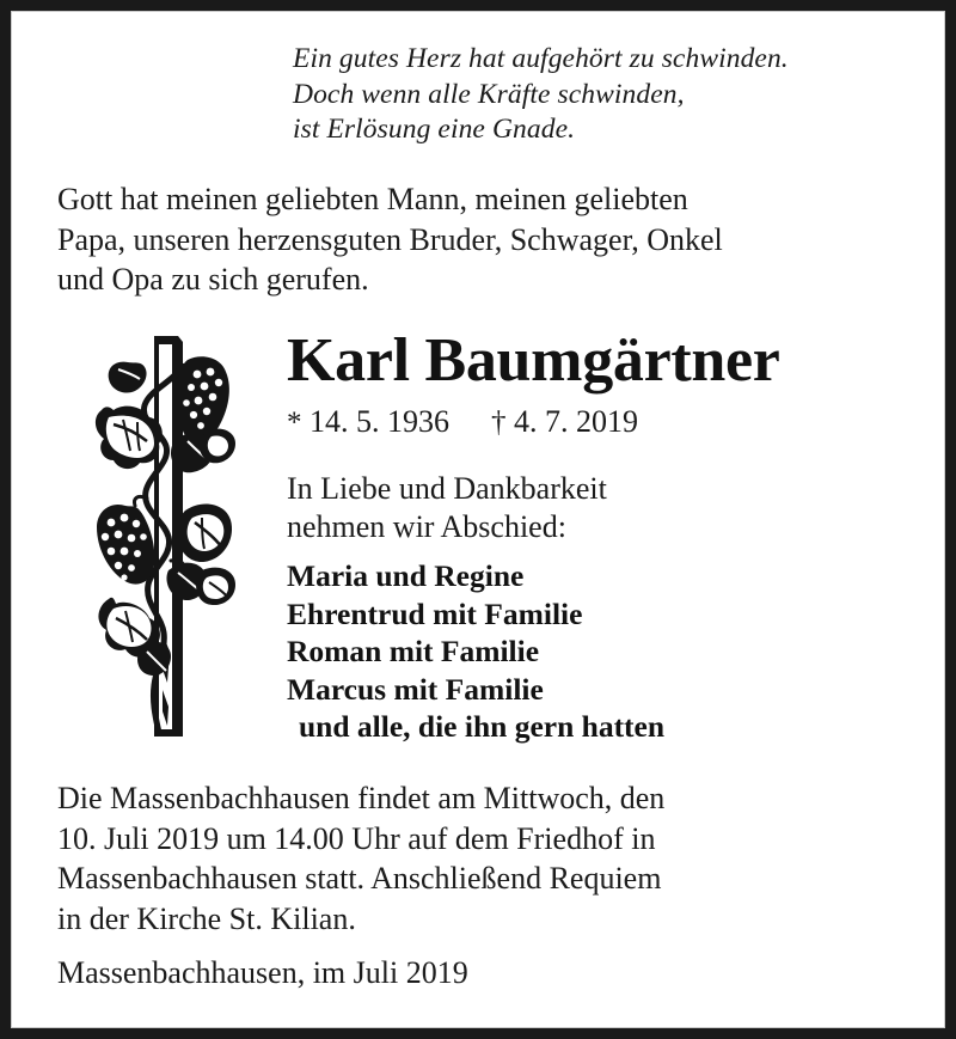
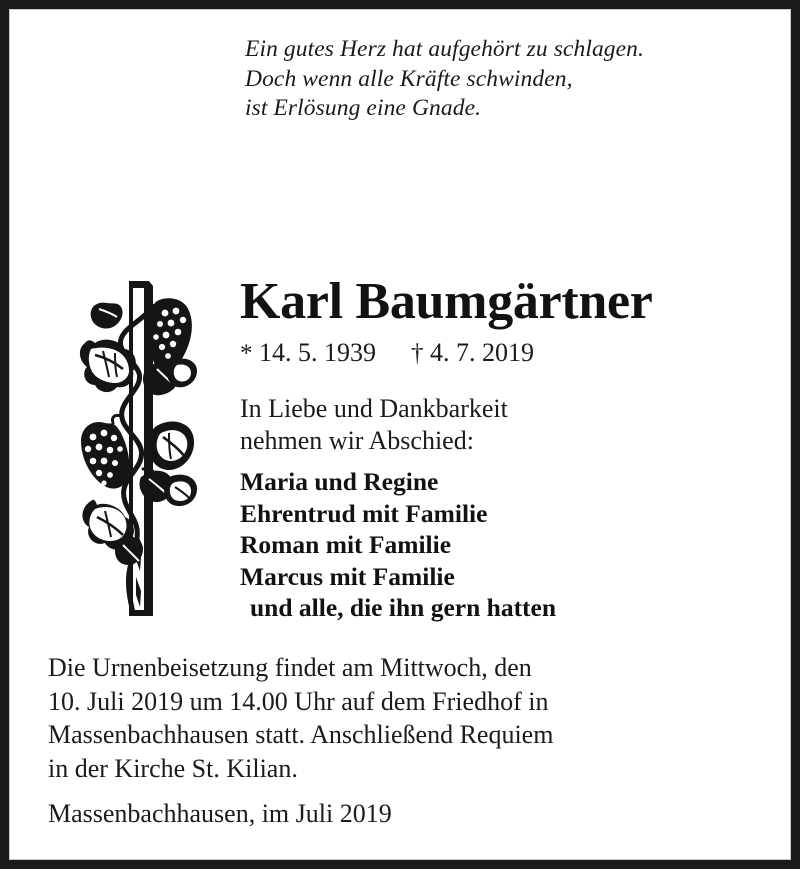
- Ein gutes Herz hat aufgehört zu schwinden.
+ Ein gutes Herz hat aufgehört zu schlagen.
  Doch wenn alle Kräfte schwinden,
  ist Erlösung eine Gnade.
- Gott hat meinen geliebten Mann, meinen geliebten
- Papa, unseren herzensguten Bruder, Schwager, Onkel
- und Opa zu sich gerufen.
  Karl Baumgärtner
- * 14. 5. 1936 † 4. 7. 2019
+ * 14. 5. 1939 † 4. 7. 2019
  In Liebe und Dankbarkeit
  nehmen wir Abschied:
  Maria und Regine
  Ehrentrud mit Familie
  Roman mit Familie
  Marcus mit Familie
  und alle, die ihn gern hatten
- Die Massenbachhausen findet am Mittwoch, den
+ Die Urnenbeisetzung findet am Mittwoch, den
  10. Juli 2019 um 14.00 Uhr auf dem Friedhof in
  Massenbachhausen statt. Anschließend Requiem
  in der Kirche St. Kilian.
  Massenbachhausen, im Juli 2019
